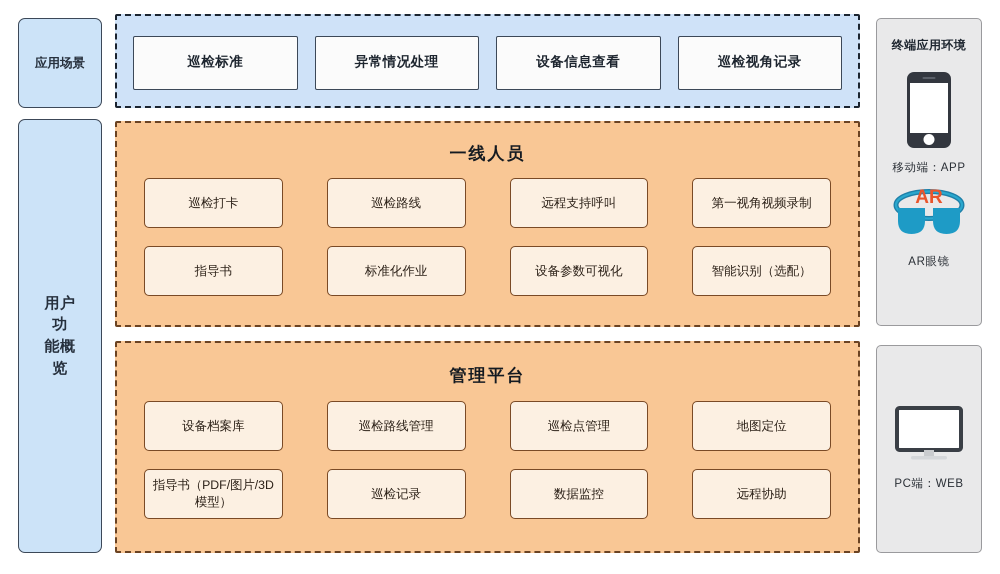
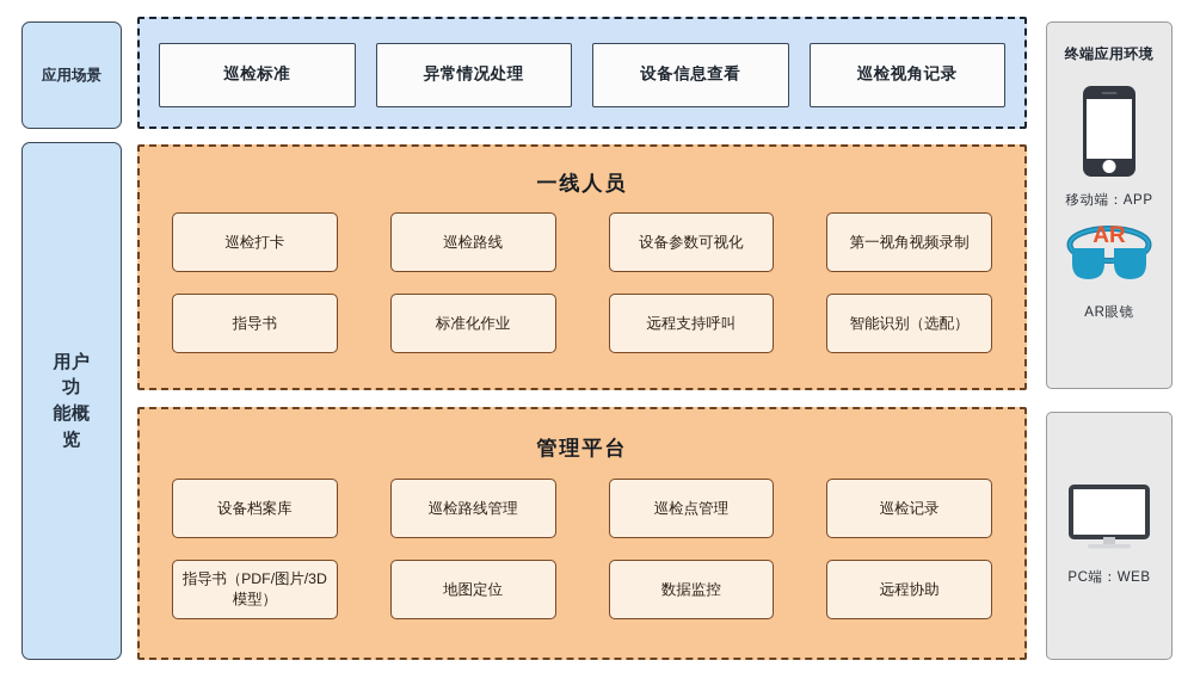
  应用场景
  用户功
  能概览
  巡检标准
  异常情况处理
  设备信息查看
  巡检视角记录
  一线人员
  巡检打卡
  巡检路线
- 远程支持呼叫
+ 设备参数可视化
  第一视角视频录制
  指导书
  标准化作业
- 设备参数可视化
+ 远程支持呼叫
  智能识别（选配）
  管理平台
  设备档案库
  巡检路线管理
  巡检点管理
- 地图定位
+ 巡检记录
  指导书（PDF/图片/3D模型）
- 巡检记录
+ 地图定位
  数据监控
  远程协助
  终端应用环境
  移动端：APP
  AR
  AR眼镜
  PC端：WEB
